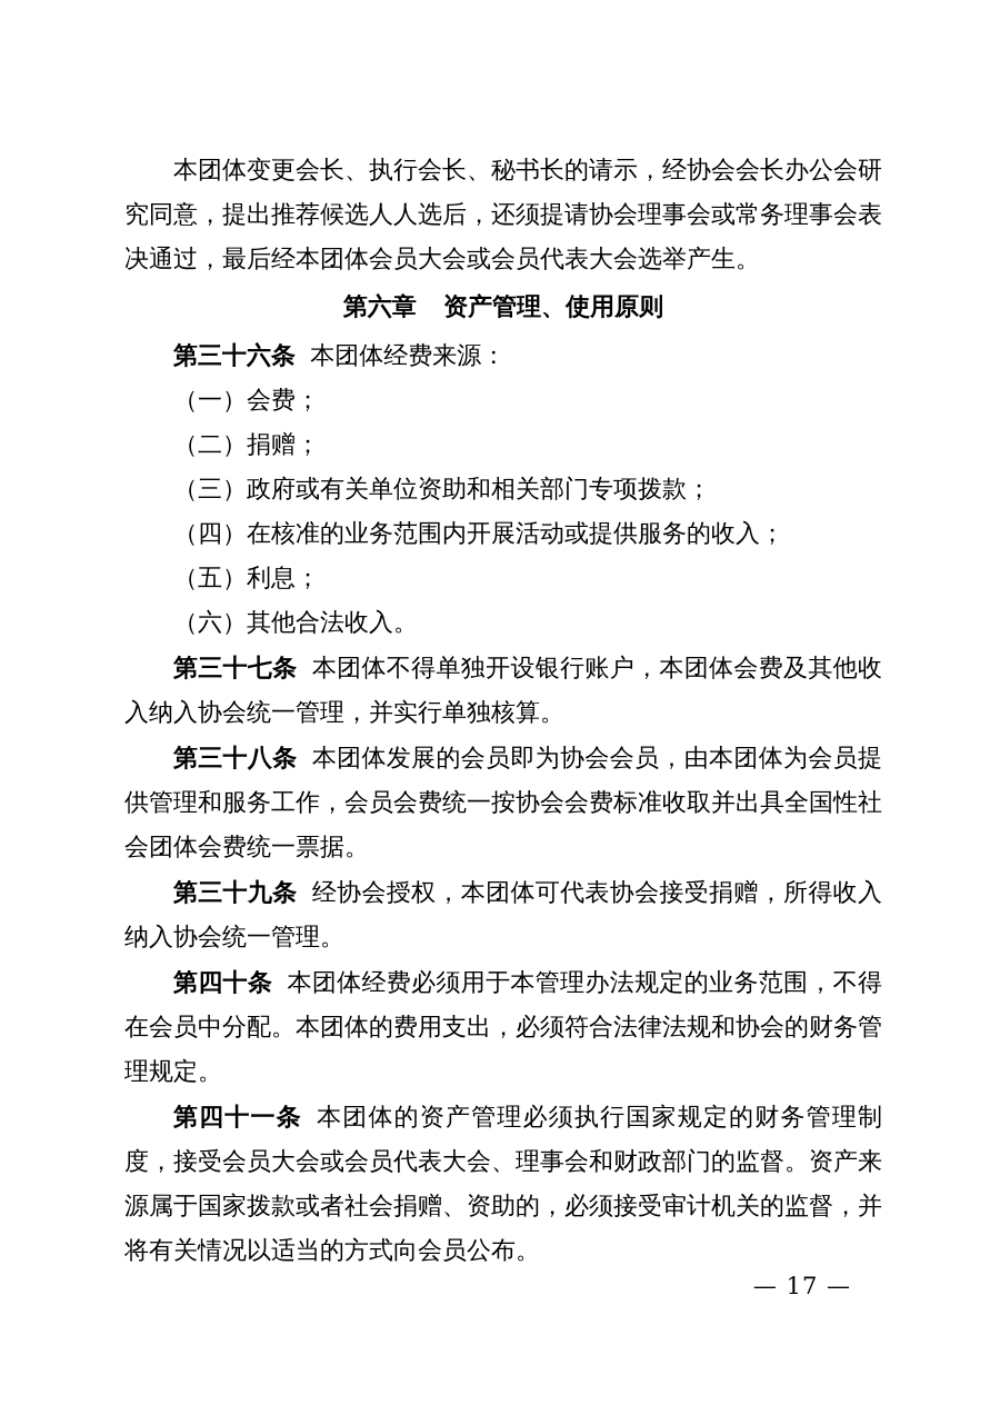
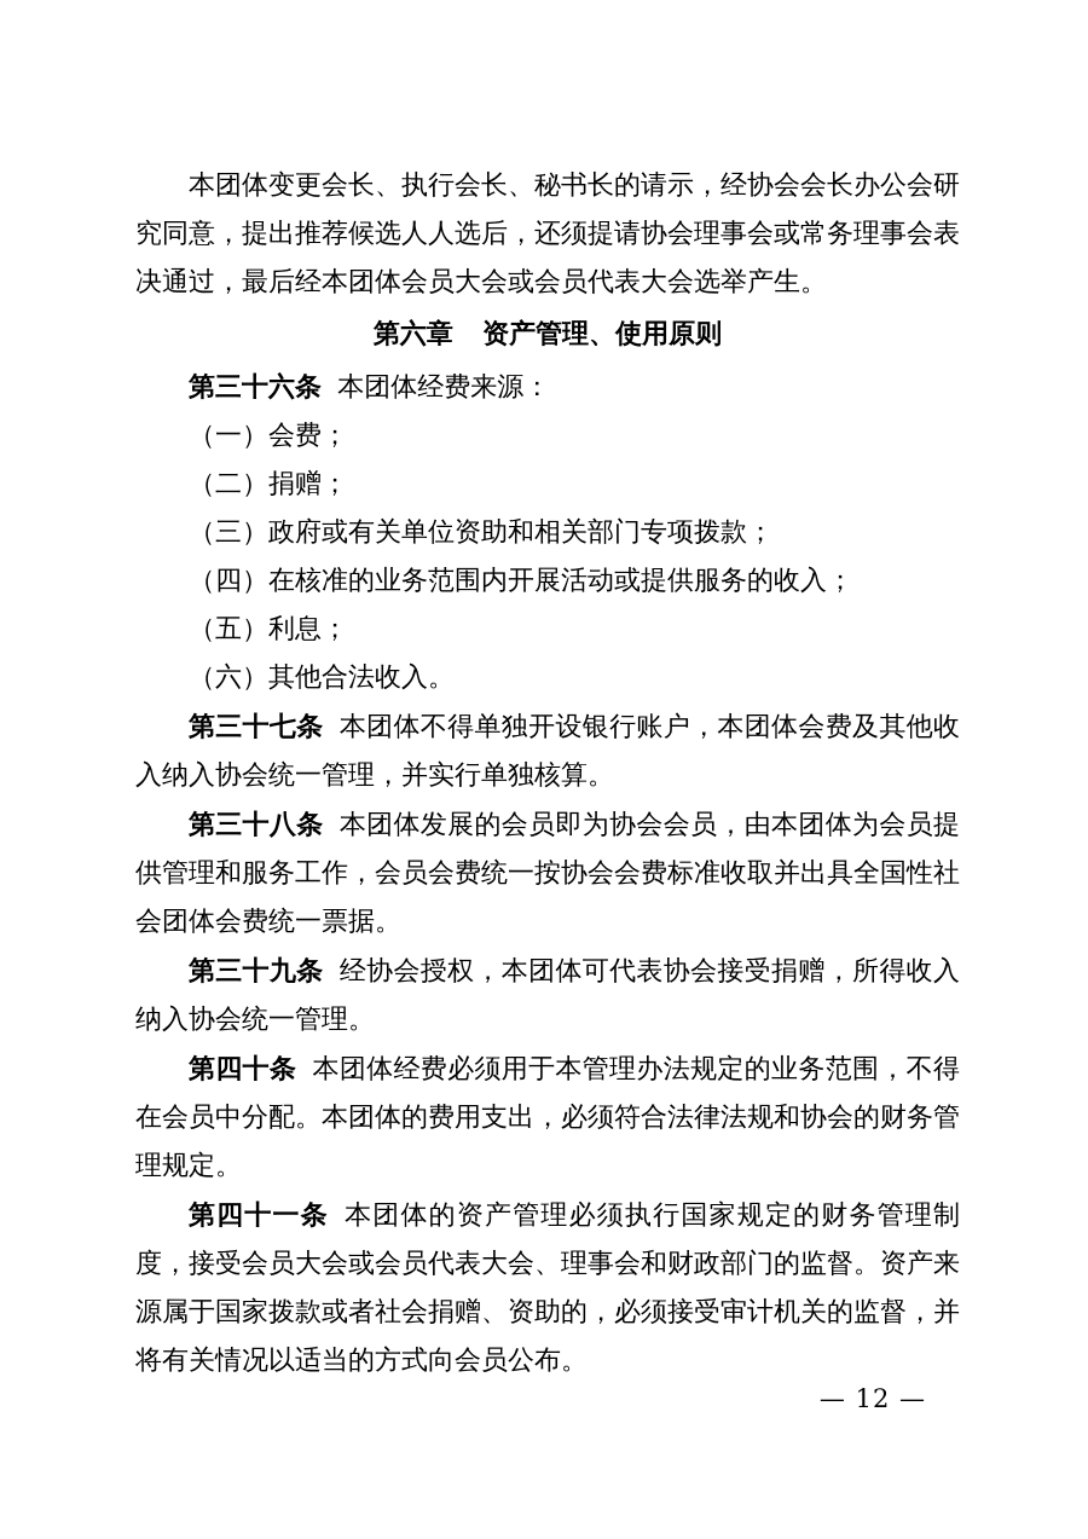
  本团体变更会长、执行会长、秘书长的请示，经协会会长办公会研究同意，提出推荐候选人人选后，还须提请协会理事会或常务理事会表决通过，最后经本团体会员大会或会员代表大会选举产生。
  第六章 资产管理、使用原则
  第三十六条 本团体经费来源：
  （一）会费；
  （二）捐赠；
  （三）政府或有关单位资助和相关部门专项拨款；
  （四）在核准的业务范围内开展活动或提供服务的收入；
  （五）利息；
  （六）其他合法收入。
  第三十七条 本团体不得单独开设银行账户，本团体会费及其他收入纳入协会统一管理，并实行单独核算。
  第三十八条 本团体发展的会员即为协会会员，由本团体为会员提供管理和服务工作，会员会费统一按协会会费标准收取并出具全国性社会团体会费统一票据。
  第三十九条 经协会授权，本团体可代表协会接受捐赠，所得收入纳入协会统一管理。
  第四十条 本团体经费必须用于本管理办法规定的业务范围，不得在会员中分配。本团体的费用支出，必须符合法律法规和协会的财务管理规定。
  第四十一条 本团体的资产管理必须执行国家规定的财务管理制度，接受会员大会或会员代表大会、理事会和财政部门的监督。资产来源属于国家拨款或者社会捐赠、资助的，必须接受审计机关的监督，并将有关情况以适当的方式向会员公布。
- — 17 —
+ — 12 —
